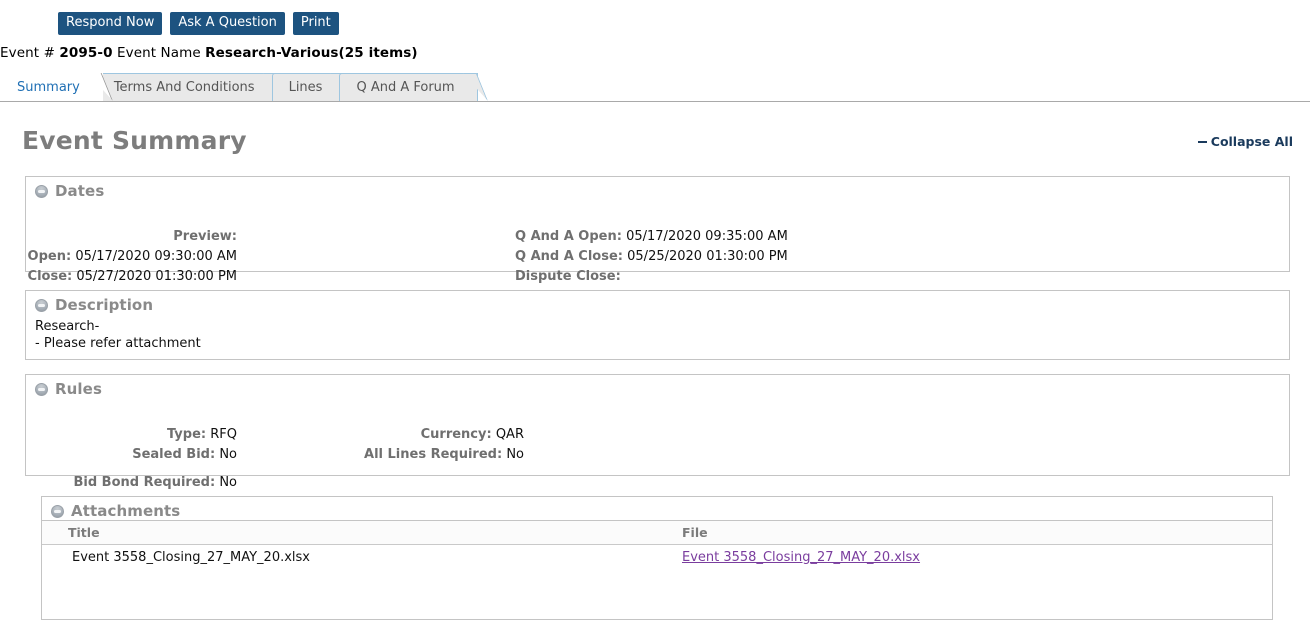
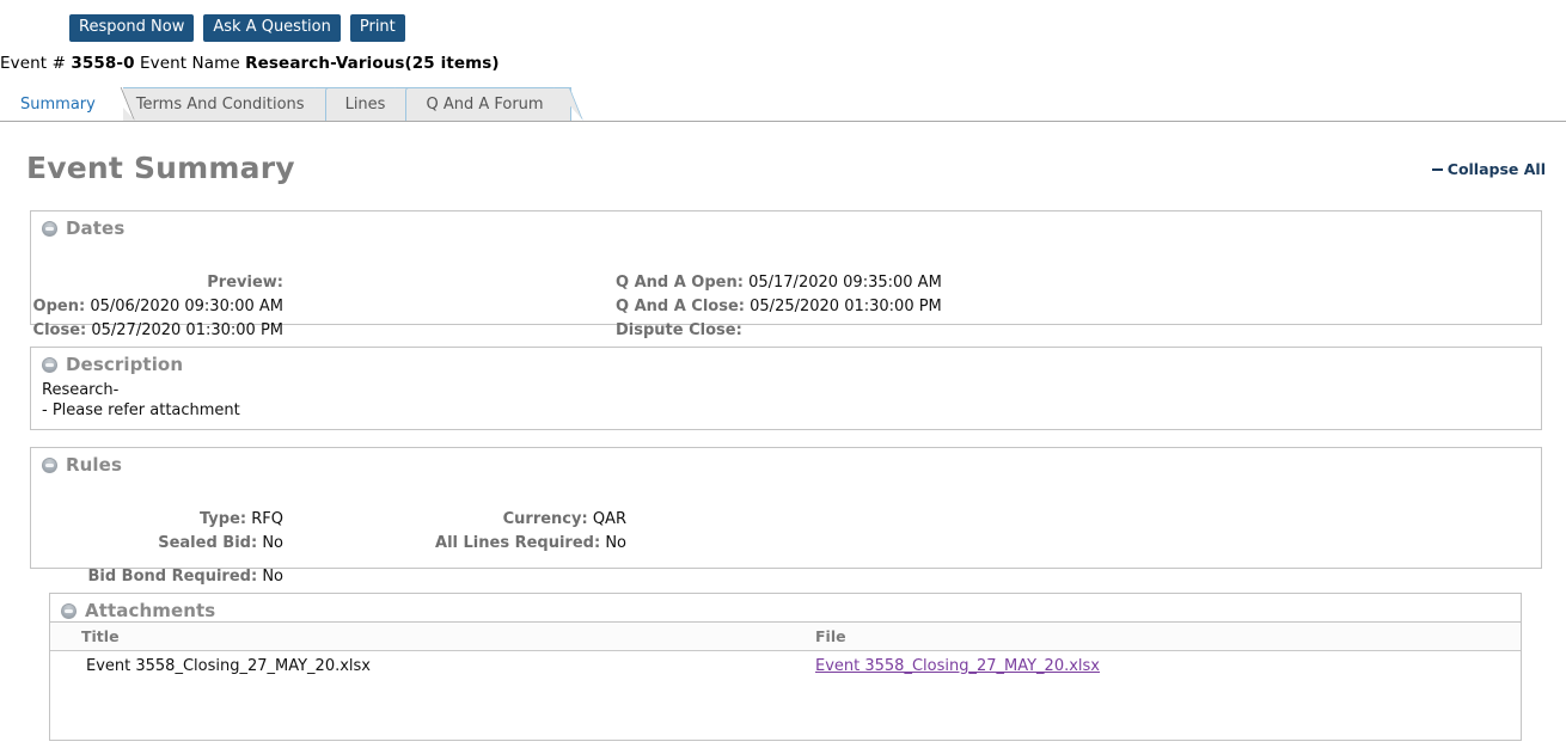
  Respond Now
  Ask A Question
  Print
- Event # 2095-0 Event Name Research-Various(25 items)
+ Event # 3558-0 Event Name Research-Various(25 items)
  Summary
  Terms And Conditions
  Lines
  Q And A Forum
  Event Summary
  Collapse All
  Dates
  Preview:
- Open: 05/17/2020 09:30:00 AM
+ Open: 05/06/2020 09:30:00 AM
  Close: 05/27/2020 01:30:00 PM
  Q And A Open: 05/17/2020 09:35:00 AM
  Q And A Close: 05/25/2020 01:30:00 PM
  Dispute Close:
  Description
  Research-
  - Please refer attachment
  Rules
  Type: RFQ
  Sealed Bid: No
  Bid Bond Required: No
  Currency: QAR
  All Lines Required: No
  Attachments
  Title	File
  Event 3558_Closing_27_MAY_20.xlsx	Event 3558_Closing_27_MAY_20.xlsx
